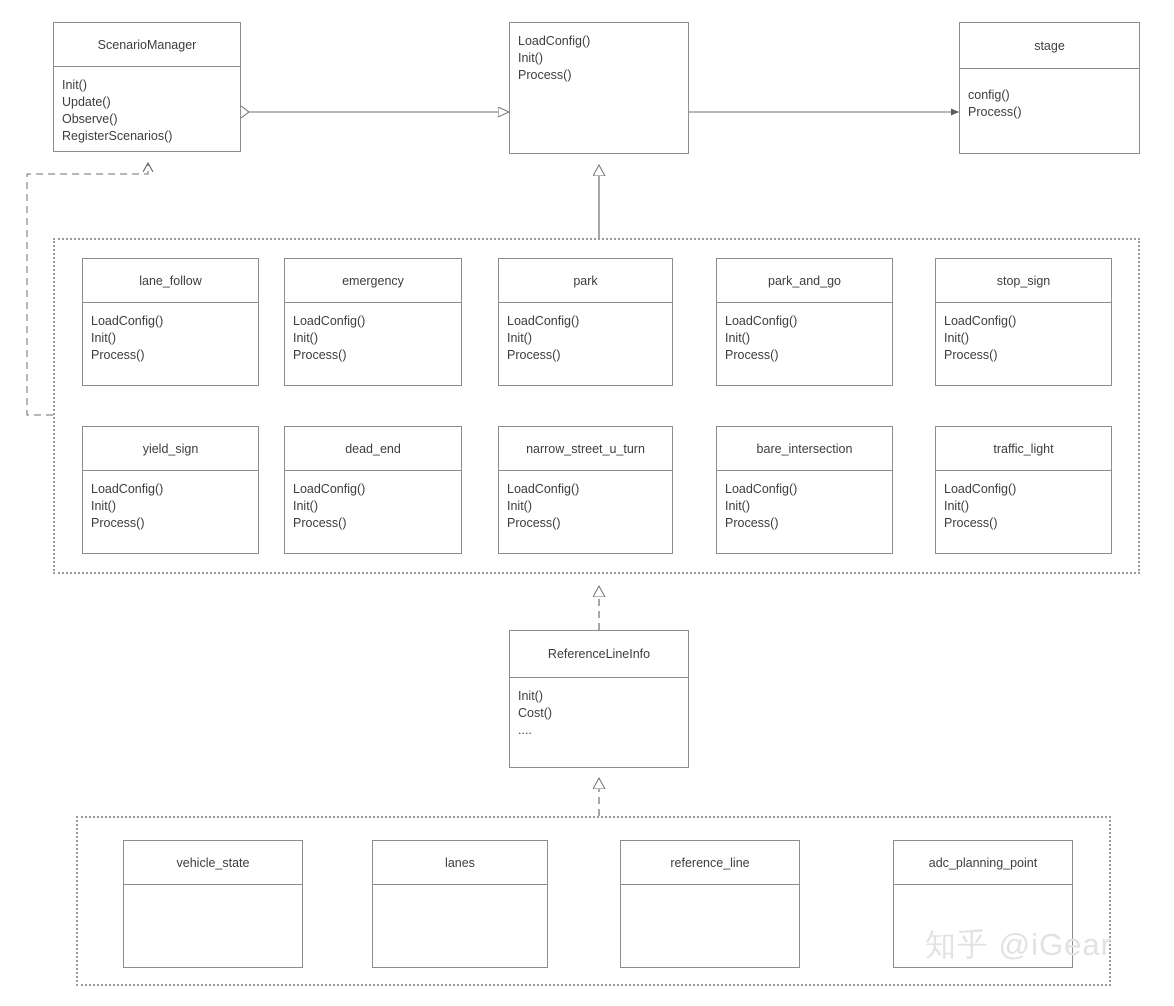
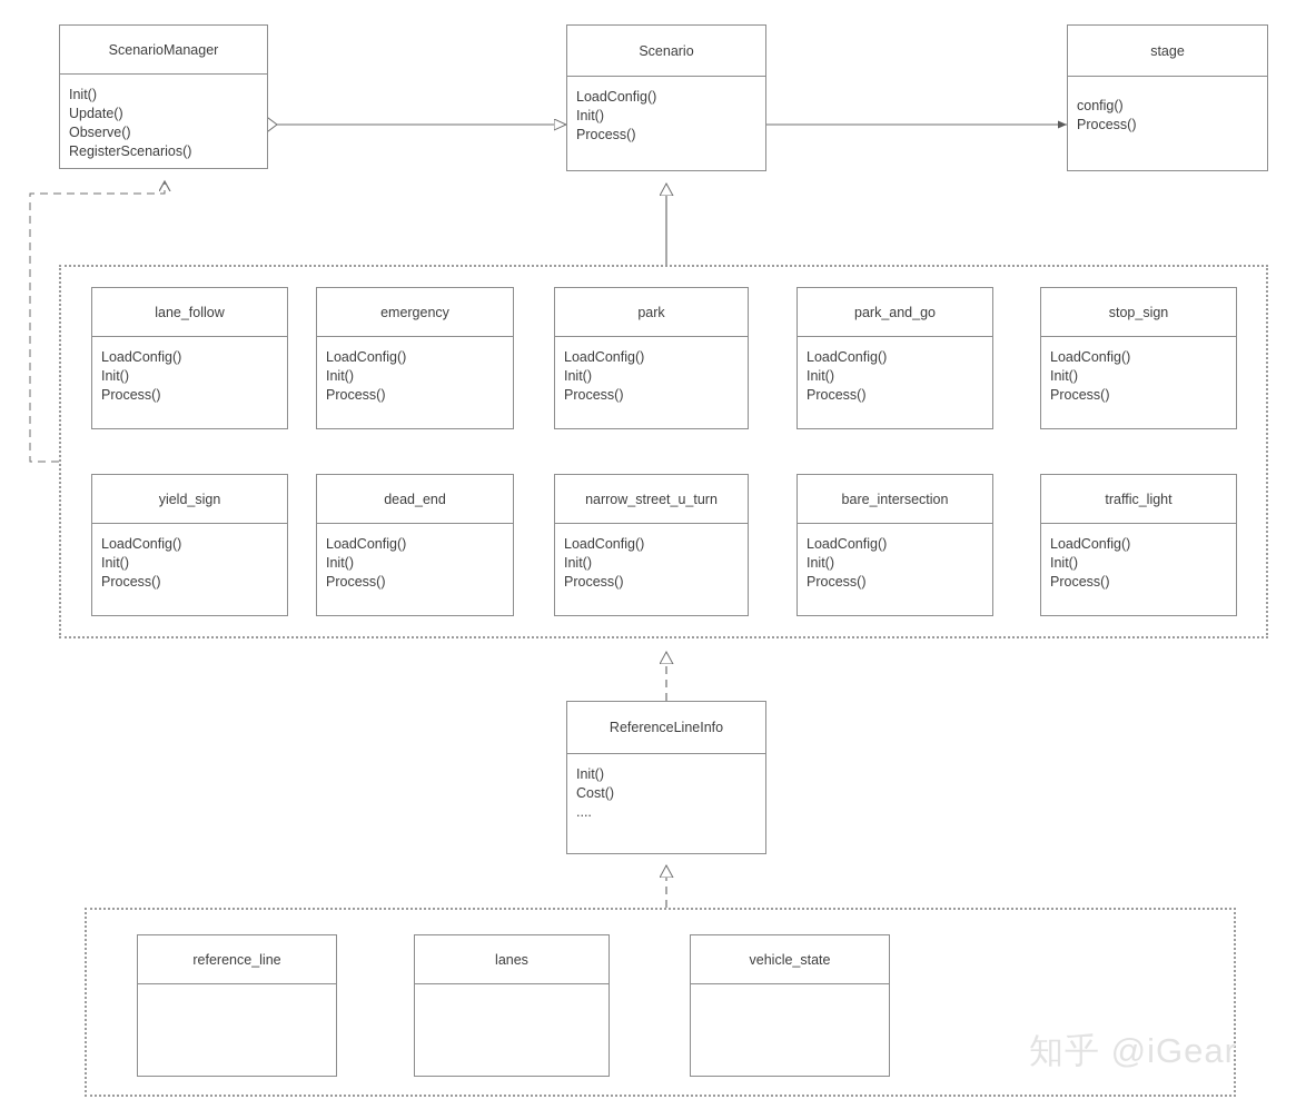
  ScenarioManager
  Init()
  Update()
  Observe()
  RegisterScenarios()
+ Scenario
  LoadConfig()
  Init()
  Process()
  stage
  config()
  Process()
  lane_follow
  LoadConfig()
  Init()
  Process()
  emergency
  LoadConfig()
  Init()
  Process()
  park
  LoadConfig()
  Init()
  Process()
  park_and_go
  LoadConfig()
  Init()
  Process()
  stop_sign
  LoadConfig()
  Init()
  Process()
  yield_sign
  LoadConfig()
  Init()
  Process()
  dead_end
  LoadConfig()
  Init()
  Process()
  narrow_street_u_turn
  LoadConfig()
  Init()
  Process()
  bare_intersection
  LoadConfig()
  Init()
  Process()
  traffic_light
  LoadConfig()
  Init()
  Process()
  ReferenceLineInfo
  Init()
  Cost()
  ....
- vehicle_state
+ reference_line
  lanes
- reference_line
+ vehicle_state
- adc_planning_point
  知乎 @iGear
